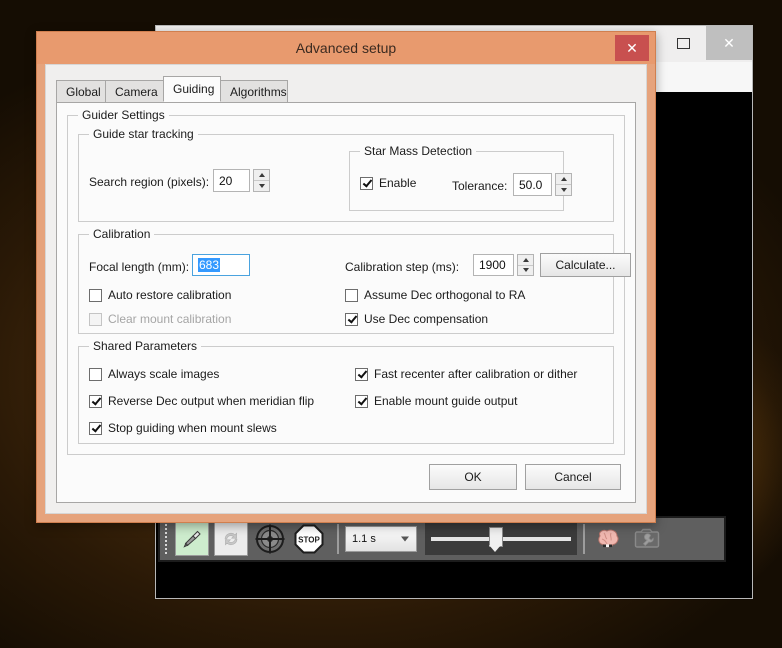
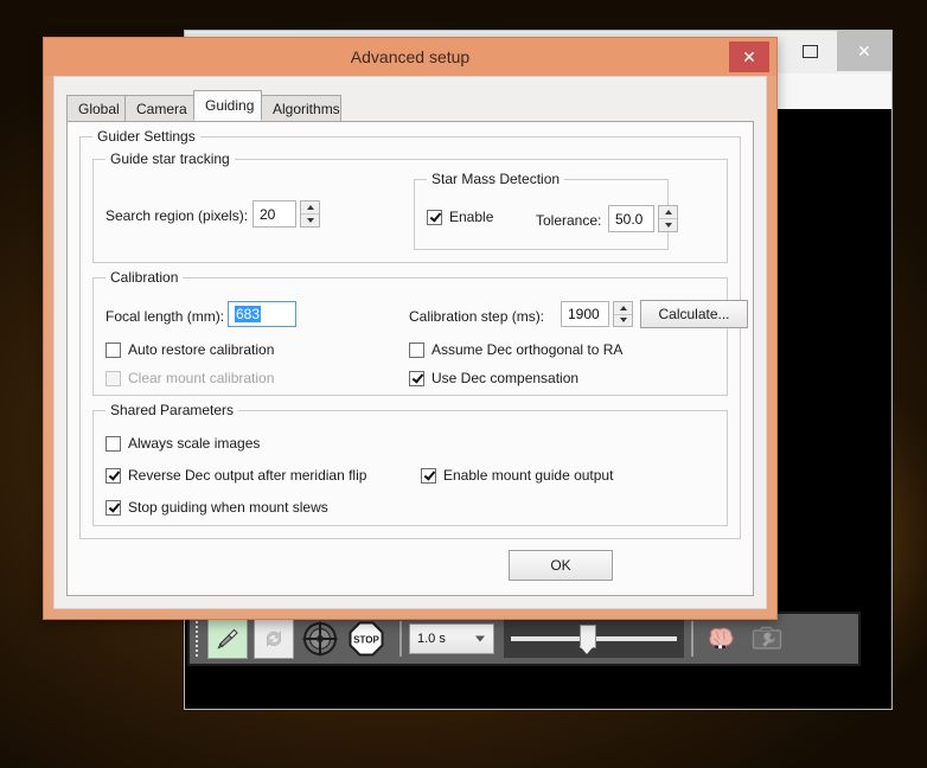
  ✕
  STOP
- 1.1 s
+ 1.0 s
  Advanced setup
  ✕
  Global
  Camera
  Guiding
  Algorithms
  Guider Settings
  Guide star tracking
  Search region (pixels):
  20
  Star Mass Detection
  Enable
  Tolerance:
  50.0
  Calibration
  Focal length (mm):
  683
  Calibration step (ms):
  1900
  Calculate...
  Auto restore calibration
  Clear mount calibration
  Assume Dec orthogonal to RA
  Use Dec compensation
  Shared Parameters
  Always scale images
- Reverse Dec output when meridian flip
+ Reverse Dec output after meridian flip
  Stop guiding when mount slews
- Fast recenter after calibration or dither
  Enable mount guide output
  OK
- Cancel
